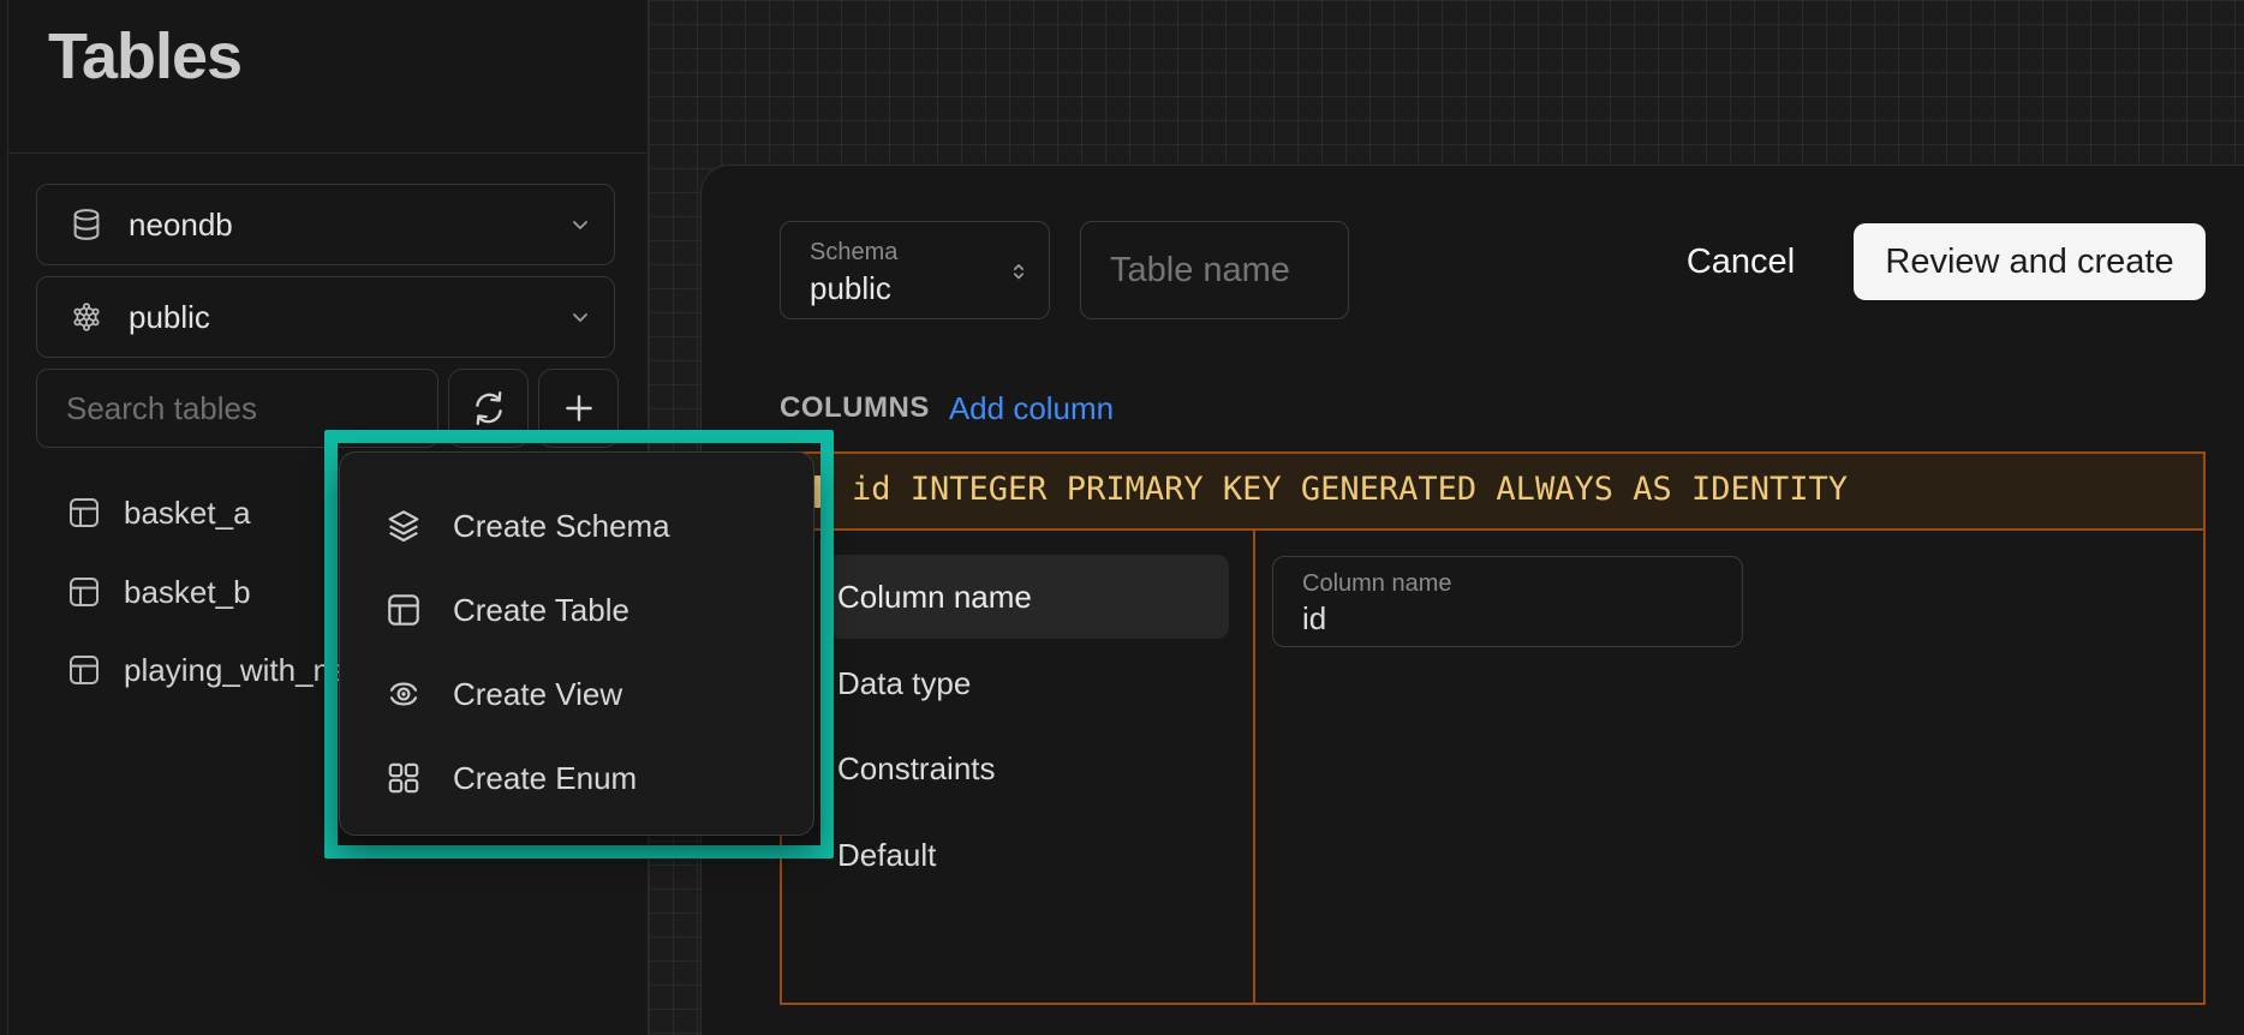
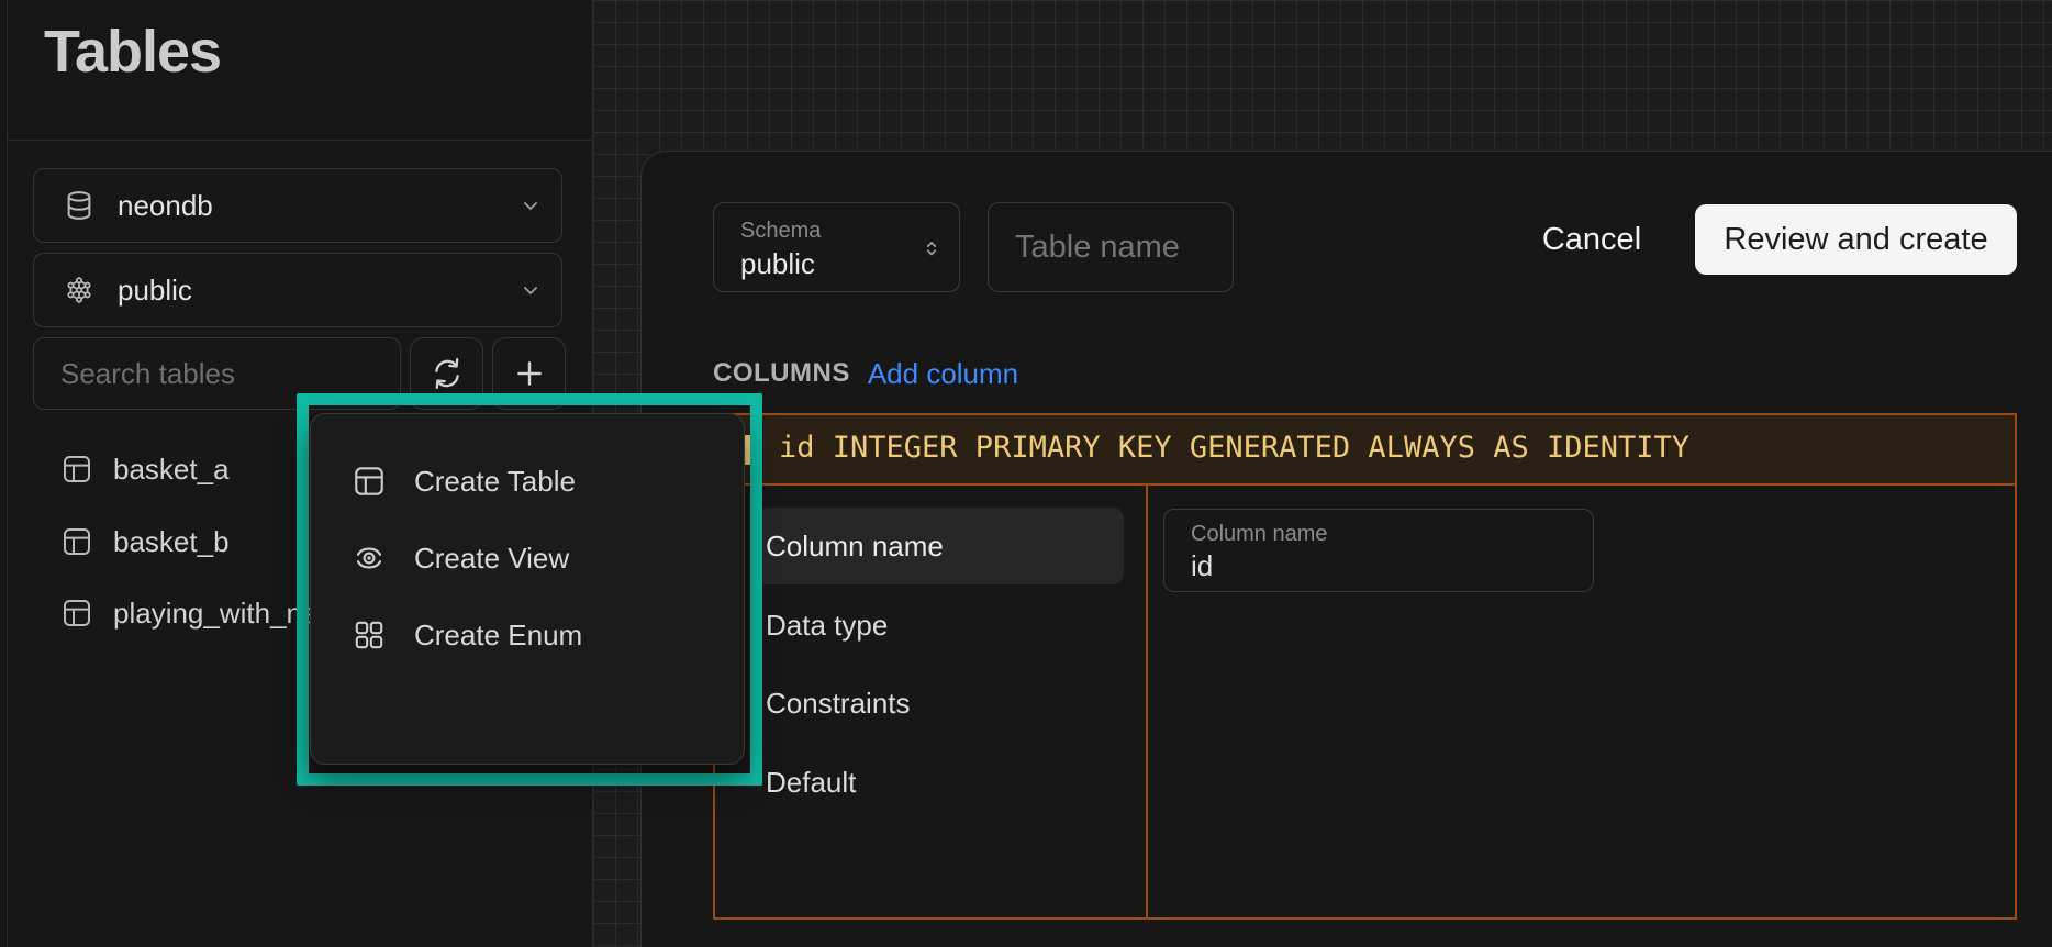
  Schema
  public
  Table name
  Cancel
  Review and create
  COLUMNS
  Add column
  id INTEGER PRIMARY KEY GENERATED ALWAYS AS IDENTITY
  Column name
  Data type
  Constraints
  Default
  Column name
  id
  Tables
  neondb
  public
  Search tables
  basket_a
  basket_b
  playing_with_n
- Create Schema
  Create Table
  Create View
  Create Enum
